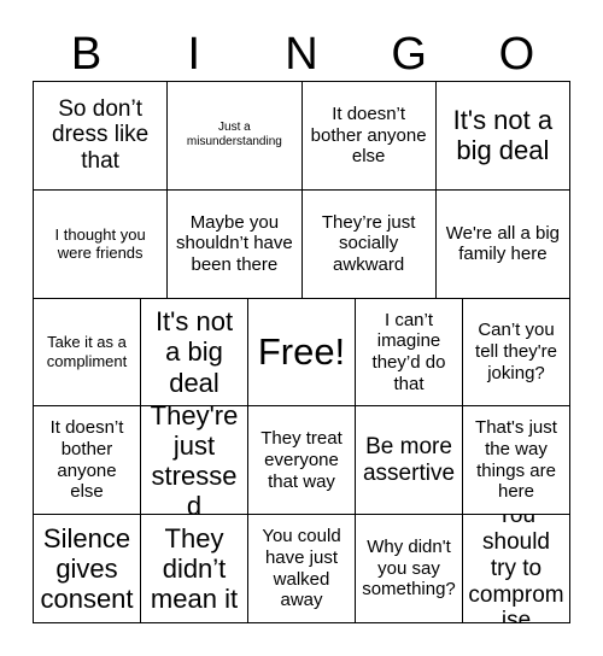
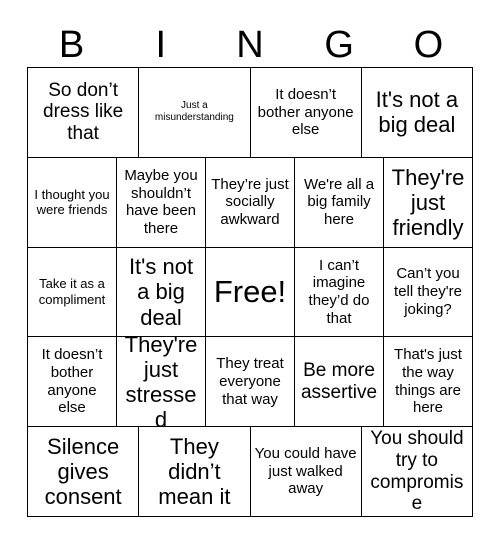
  B
  I
  N
  G
  O
  So don’t dress like that
  Just a misunderstanding
  It doesn’t bother anyone else
  It's not a big deal
  I thought you were friends
  Maybe you shouldn’t have been there
  They’re just socially awkward
  We're all a big family here
+ They're just friendly
  Take it as a compliment
  It's not a big deal
  Free!
  I can’t imagine they’d do that
  Can’t you tell they're joking?
  It doesn’t bother anyone else
  They're just stressed
  They treat everyone that way
  Be more assertive
  That's just the way things are here
  Silence gives consent
  They didn’t mean it
  You could have just walked away
- Why didn't you say something?
  You should try to compromise
